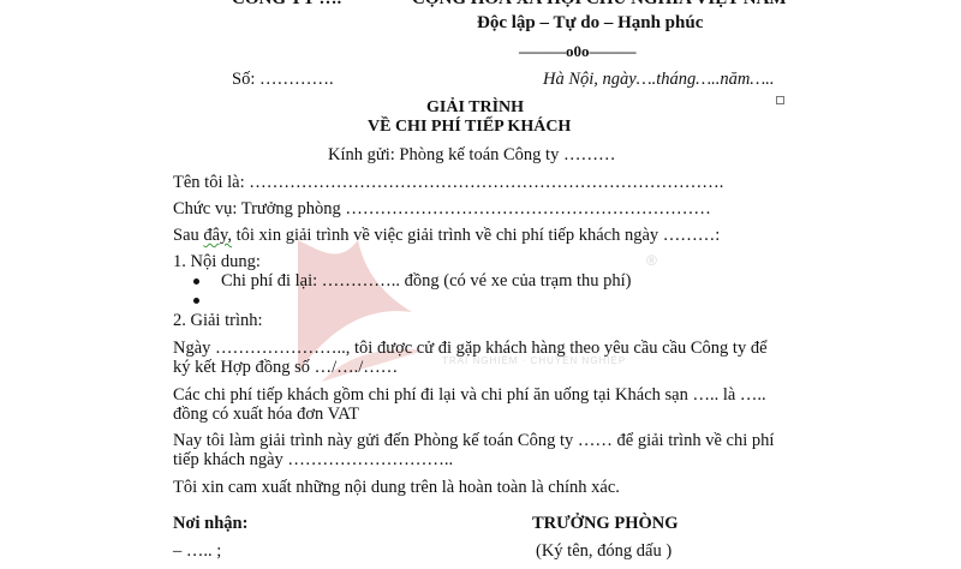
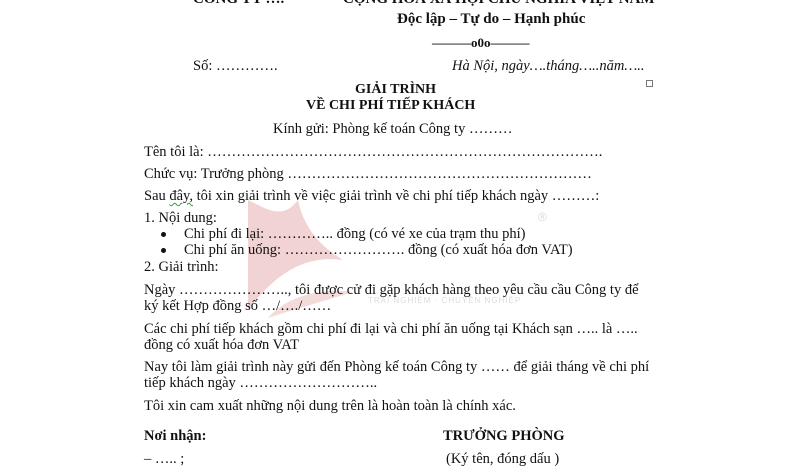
  ®
  TRẢI NGHIỆM · CHUYÊN NGHIỆP
  Độc lập – Tự do – Hạnh phúc
  ———o0o———
  Số: ………….
  Hà Nội, ngày….tháng…..năm…..
  GIẢI TRÌNH
  VỀ CHI PHÍ TIẾP KHÁCH
  Kính gửi: Phòng kế toán Công ty ………
  Tên tôi là: ……………………………………………………………………….
  Chức vụ: Trưởng phòng ………………………………………………………
  Sau đây, tôi xin giải trình về việc giải trình về chi phí tiếp khách ngày ………:
  1. Nội dung:
  Chi phí đi lại: ………….. đồng (có vé xe của trạm thu phí)
+ Chi phí ăn uống: ……………………. đồng (có xuất hóa đơn VAT)
  2. Giải trình:
  Ngày ………………….., tôi được cử đi gặp khách hàng theo yêu cầu cầu Công ty để
  ký kết Hợp đồng số …/…./……
  Các chi phí tiếp khách gồm chi phí đi lại và chi phí ăn uống tại Khách sạn ….. là …..
  đồng có xuất hóa đơn VAT
- Nay tôi làm giải trình này gửi đến Phòng kế toán Công ty …… để giải trình về chi phí
+ Nay tôi làm giải trình này gửi đến Phòng kế toán Công ty …… để giải tháng về chi phí
  tiếp khách ngày ………………………..
  Tôi xin cam xuất những nội dung trên là hoàn toàn là chính xác.
  Nơi nhận:
  – ….. ;
  TRƯỞNG PHÒNG
  (Ký tên, đóng dấu )
